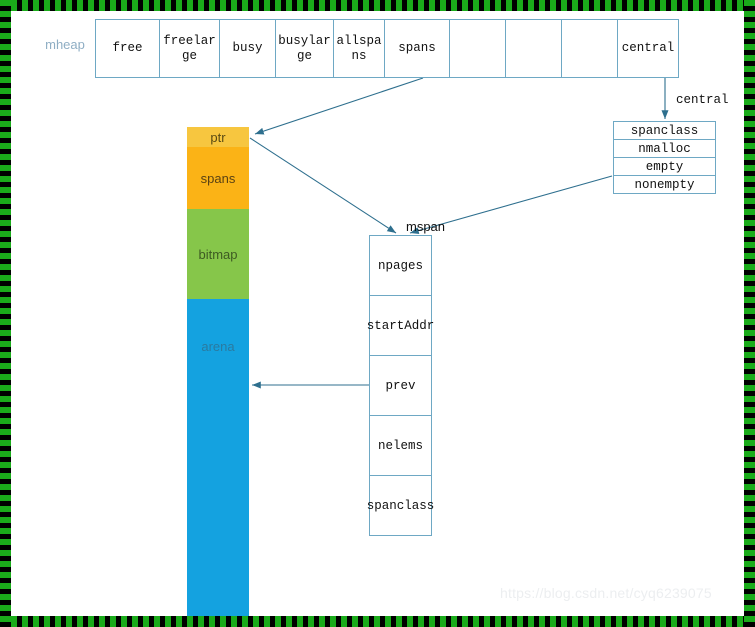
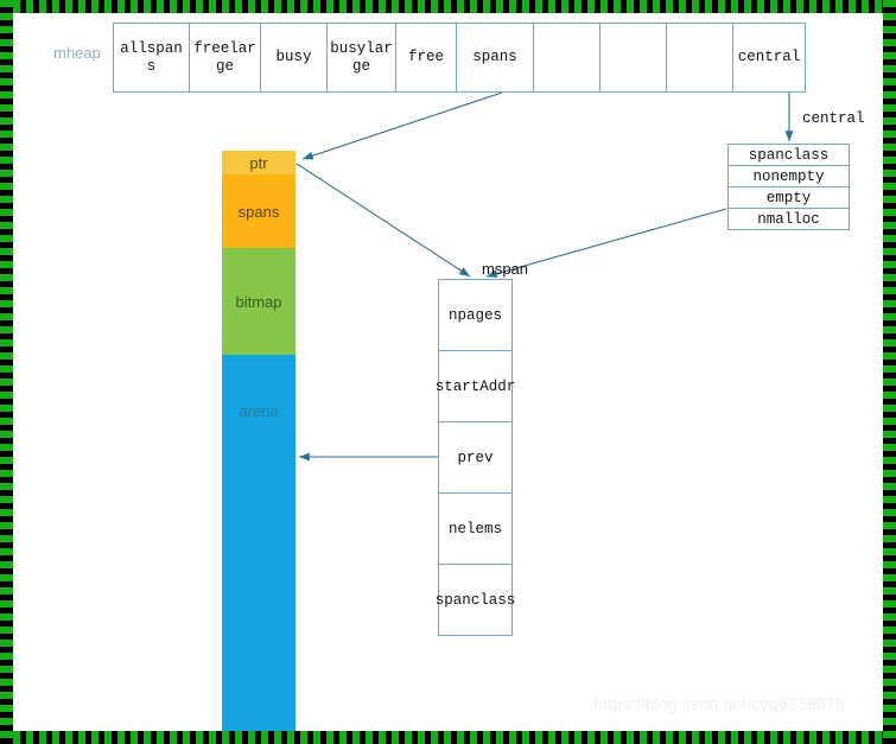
  mheap
- free
+ allspans
  freelarge
  busy
  busylarge
- allspans
+ free
  spans
  central
  ptr
  spans
  bitmap
  arena
  central
  spanclass
- nmalloc
+ nonempty
  empty
- nonempty
+ nmalloc
  mspan
  npages
  startAddr
  prev
  nelems
  spanclass
